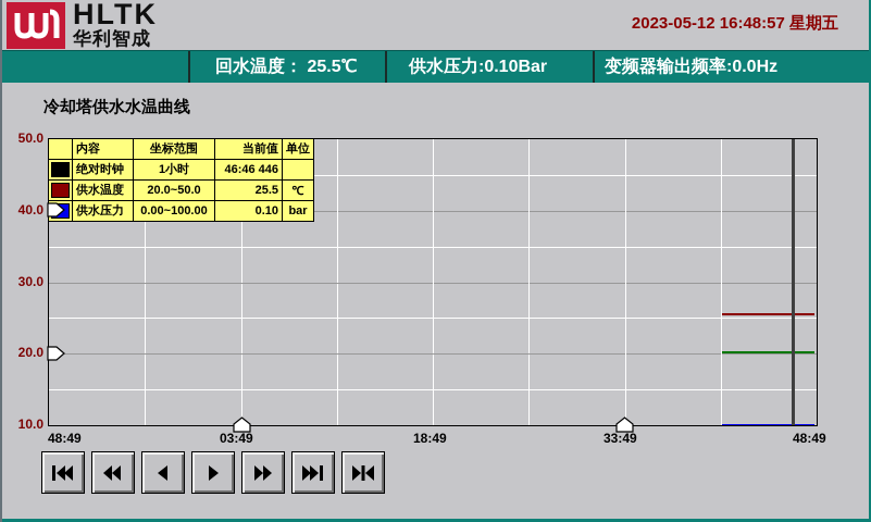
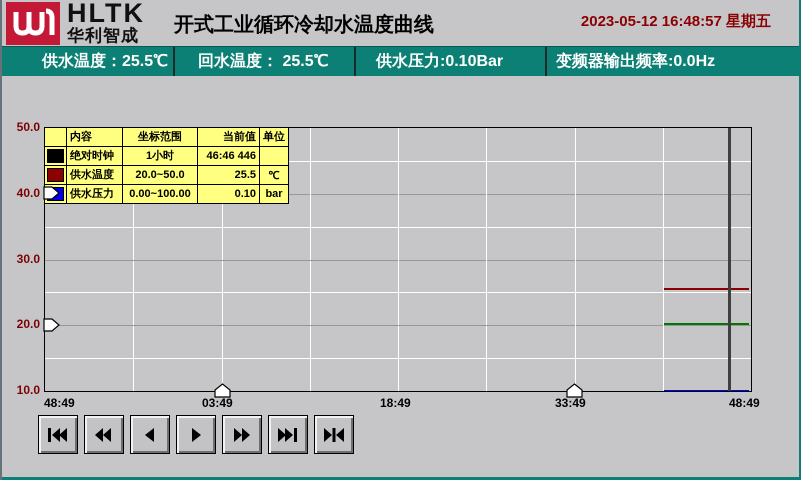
  HLTK
  华利智成
+ 开式工业循环冷却水温度曲线
  2023-05-12 16:48:57 星期五
+ 供水温度：25.5℃
  回水温度： 25.5℃
  供水压力:0.10Bar
  变频器输出频率:0.0Hz
- 冷却塔供水水温曲线
  50.0
  40.0
  30.0
  20.0
  10.0
  48:49
  03:49
  18:49
  33:49
  48:49
  	内容	坐标范围	当前值	单位
  	绝对时钟	1小时	46:46 446
  	供水温度	20.0~50.0	25.5	℃
  	供水压力	0.00~100.00	0.10	bar
